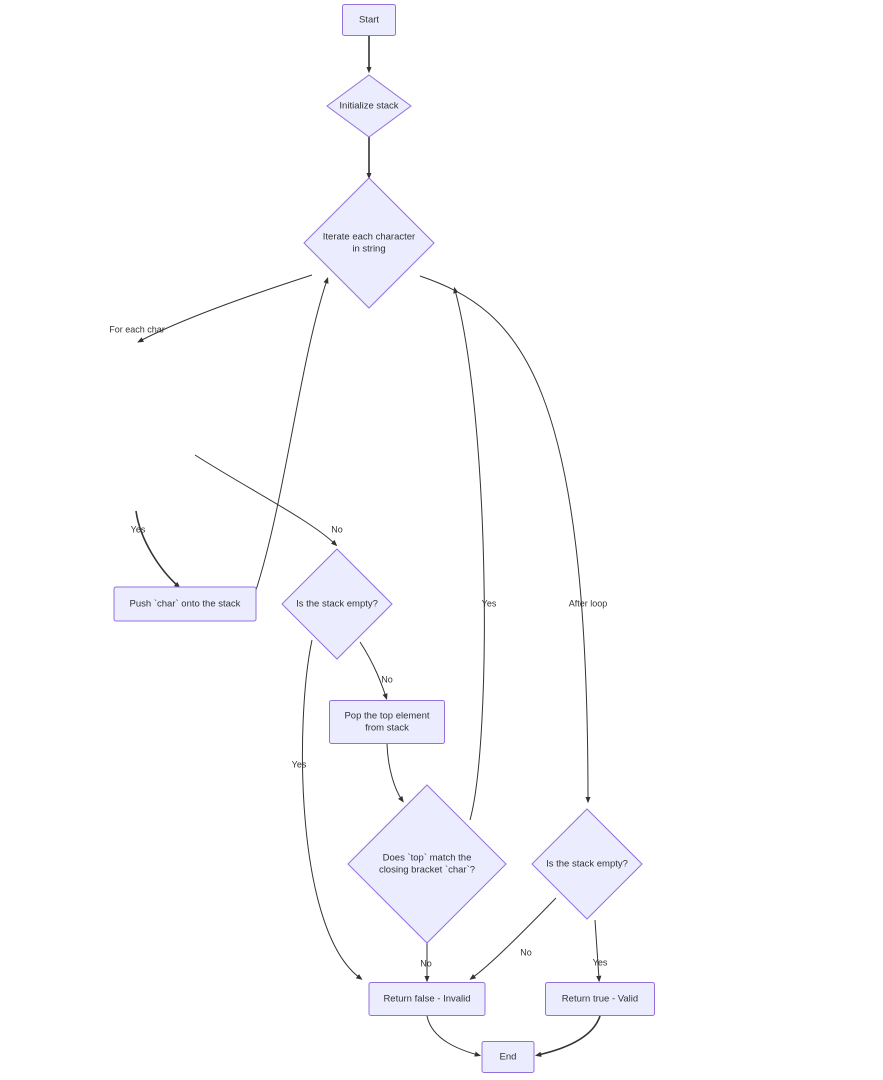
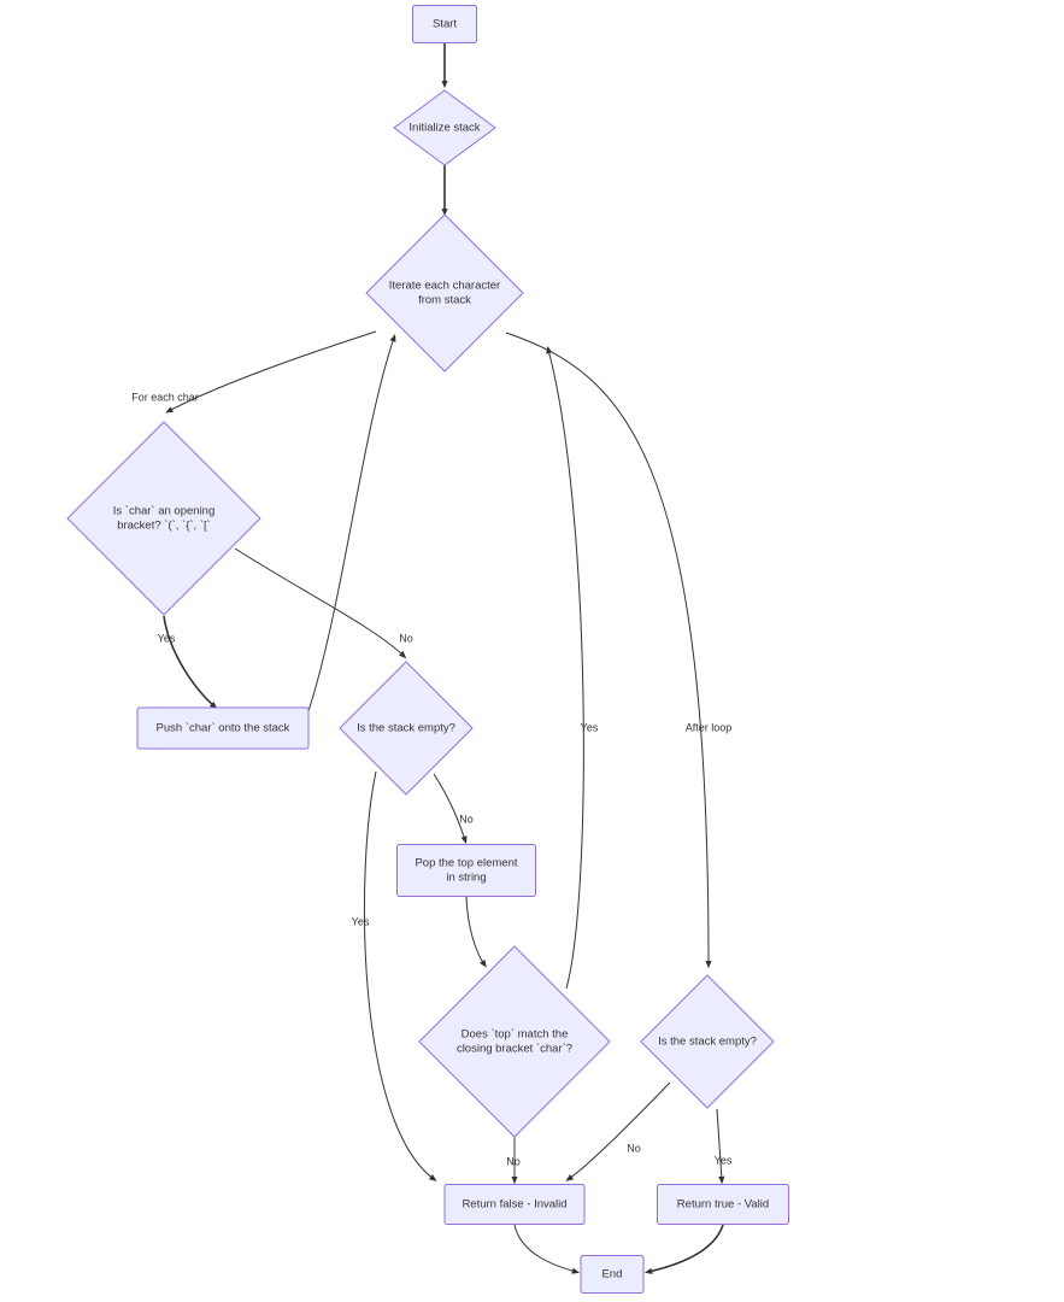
  For each char
  Yes
  No
  No
  Yes
  No
  Yes
  After loop
  No
  Yes
  Start
  Initialize stack
  Iterate each character
- in string
+ from stack
+ Is `char` an opening
+ bracket? `(`, `{`, `[`
  Push `char` onto the stack
  Is the stack empty?
  Pop the top element
- from stack
+ in string
  Does `top` match the
  closing bracket `char`?
  Is the stack empty?
  Return false - Invalid
  Return true - Valid
  End
